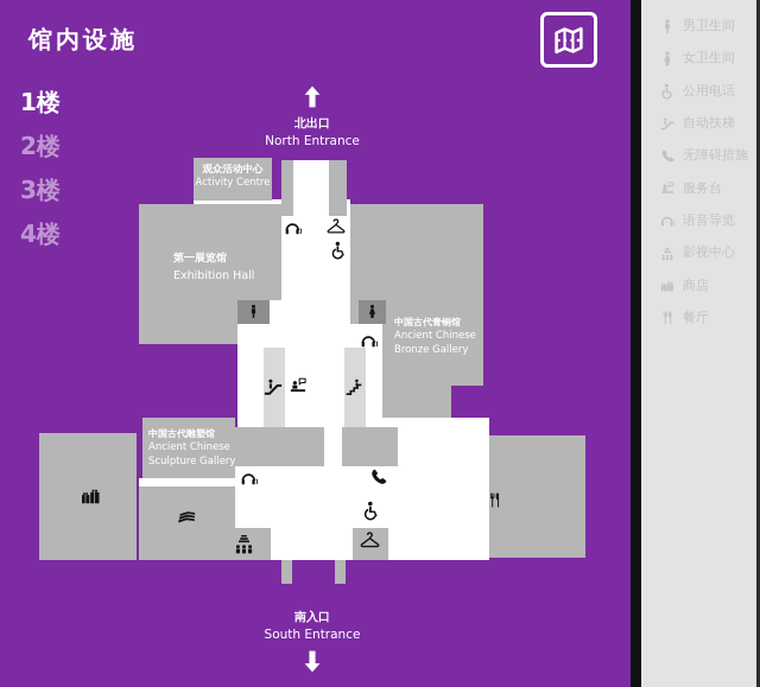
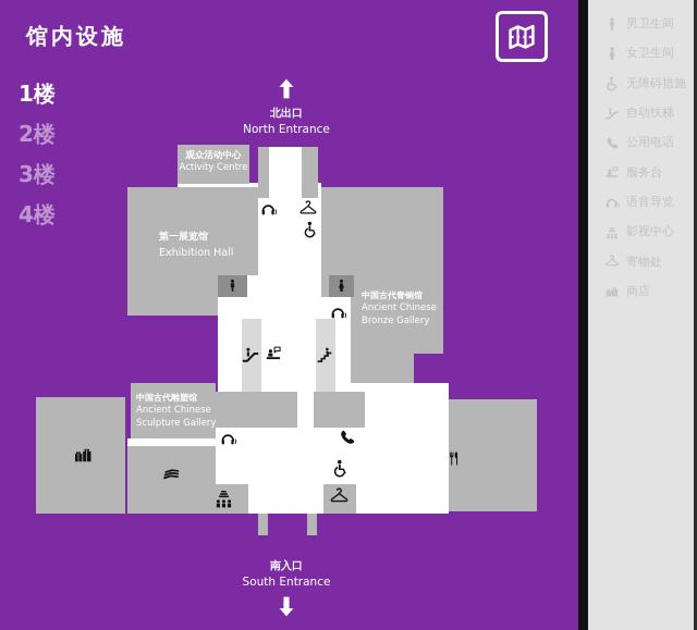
  观众活动中心
  Activity Centre
  第一展览馆
  Exhibition Hall
  中国古代青铜馆
  Ancient Chinese
  Bronze Gallery
  中国古代雕塑馆
  Ancient Chinese
  Sculpture Gallery
  北出口
  North Entrance
  南入口
  South Entrance
  馆内设施
  1楼
  2楼
  3楼
  4楼
  男卫生间
  女卫生间
- 公用电话
+ 无障碍措施
  自动扶梯
- 无障碍措施
+ 公用电话
  服务台
  语音导览
  影视中心
+ 寄物处
  商店
- 餐厅
